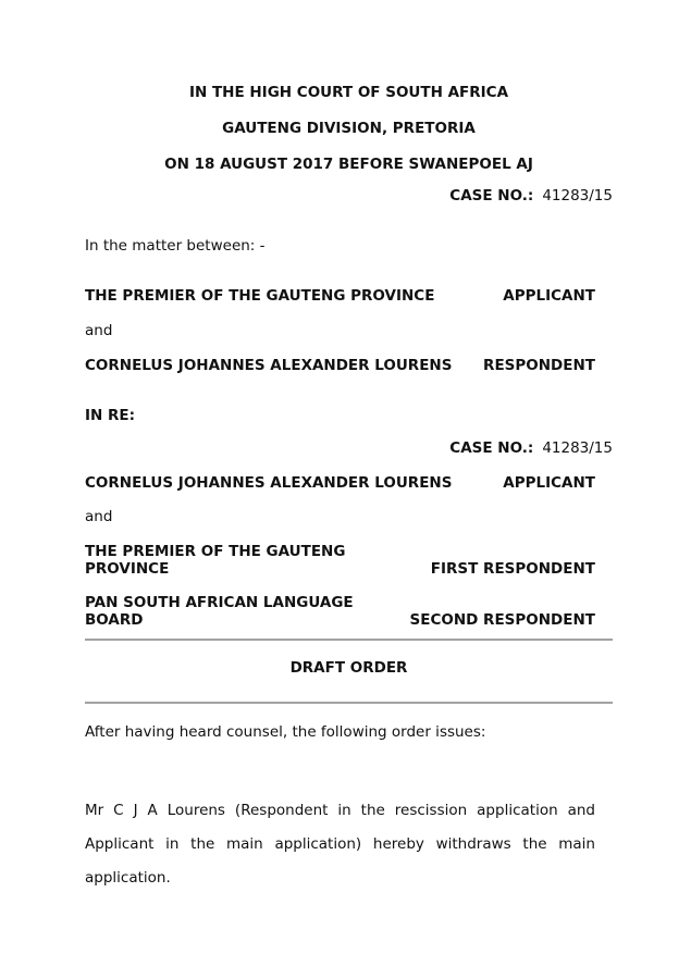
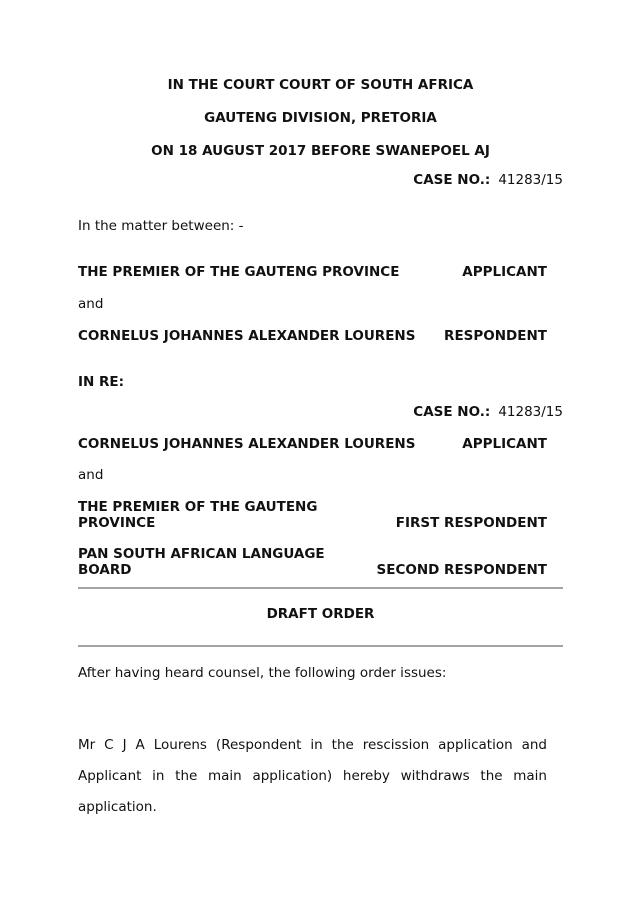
- IN THE HIGH COURT OF SOUTH AFRICA
+ IN THE COURT COURT OF SOUTH AFRICA
  GAUTENG DIVISION, PRETORIA
  ON 18 AUGUST 2017 BEFORE SWANEPOEL AJ
  CASE NO.: 41283/15
  In the matter between: -
  THE PREMIER OF THE GAUTENG PROVINCE
  APPLICANT
  and
  CORNELUS JOHANNES ALEXANDER LOURENS
  RESPONDENT
  IN RE:
  CASE NO.: 41283/15
  CORNELUS JOHANNES ALEXANDER LOURENS
  APPLICANT
  and
  THE PREMIER OF THE GAUTENG PROVINCE
  FIRST RESPONDENT
  PAN SOUTH AFRICAN LANGUAGE BOARD
  SECOND RESPONDENT
  DRAFT ORDER
  After having heard counsel, the following order issues:
  Mr C J A Lourens (Respondent in the rescission application and Applicant in the main application) hereby withdraws the main application.
